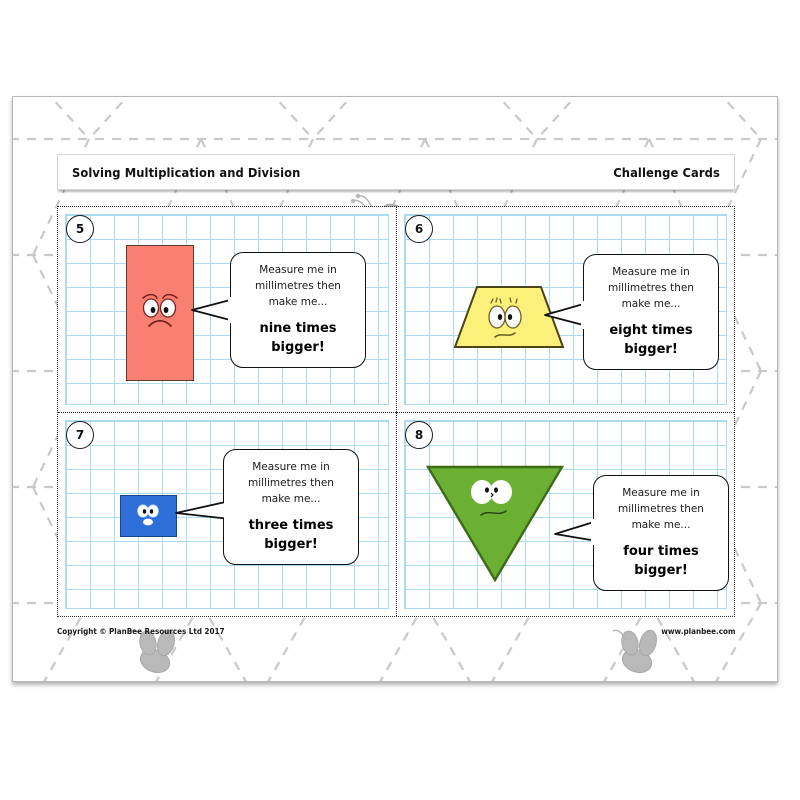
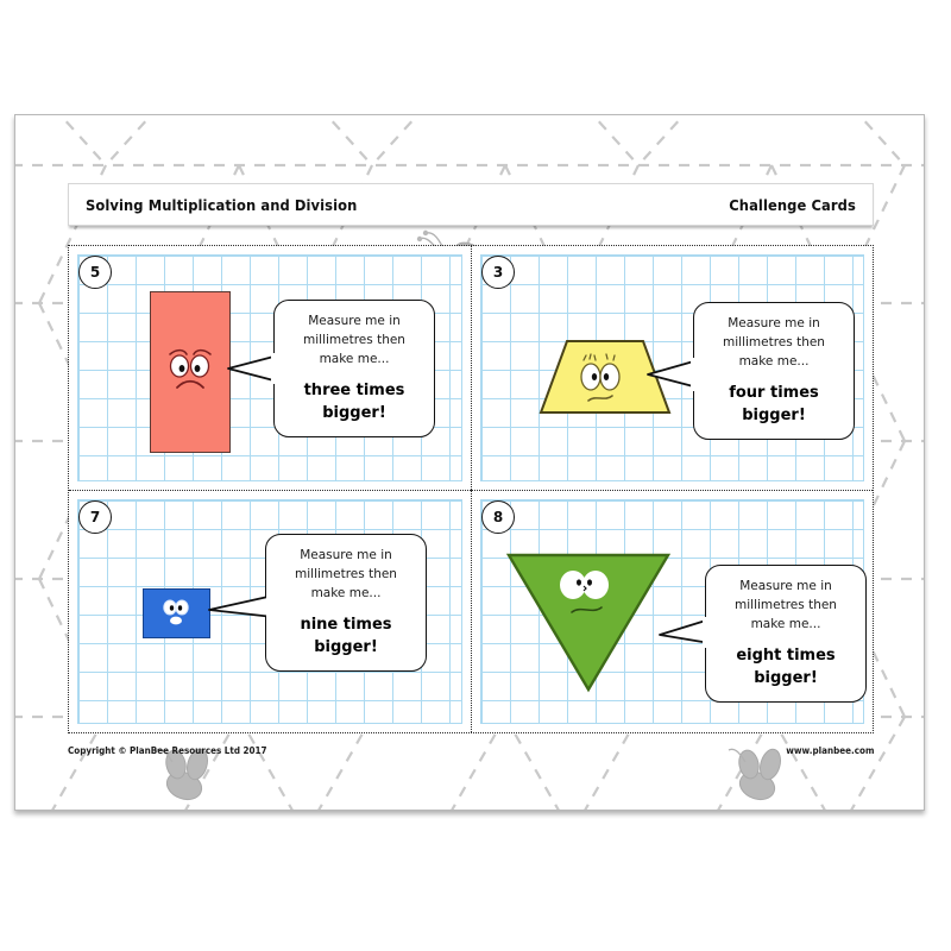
  Solving Multiplication and Division
  Challenge Cards
  5
  Measure me in
  millimetres then
  make me...
- nine times
+ three times
  bigger!
- 6
+ 3
  Measure me in
  millimetres then
  make me...
- eight times
+ four times
  bigger!
  7
  Measure me in
  millimetres then
  make me...
- three times
+ nine times
  bigger!
  8
  Measure me in
  millimetres then
  make me...
- four times
+ eight times
  bigger!
  Copyright © PlanBee Resources Ltd 2017
  www.planbee.com
